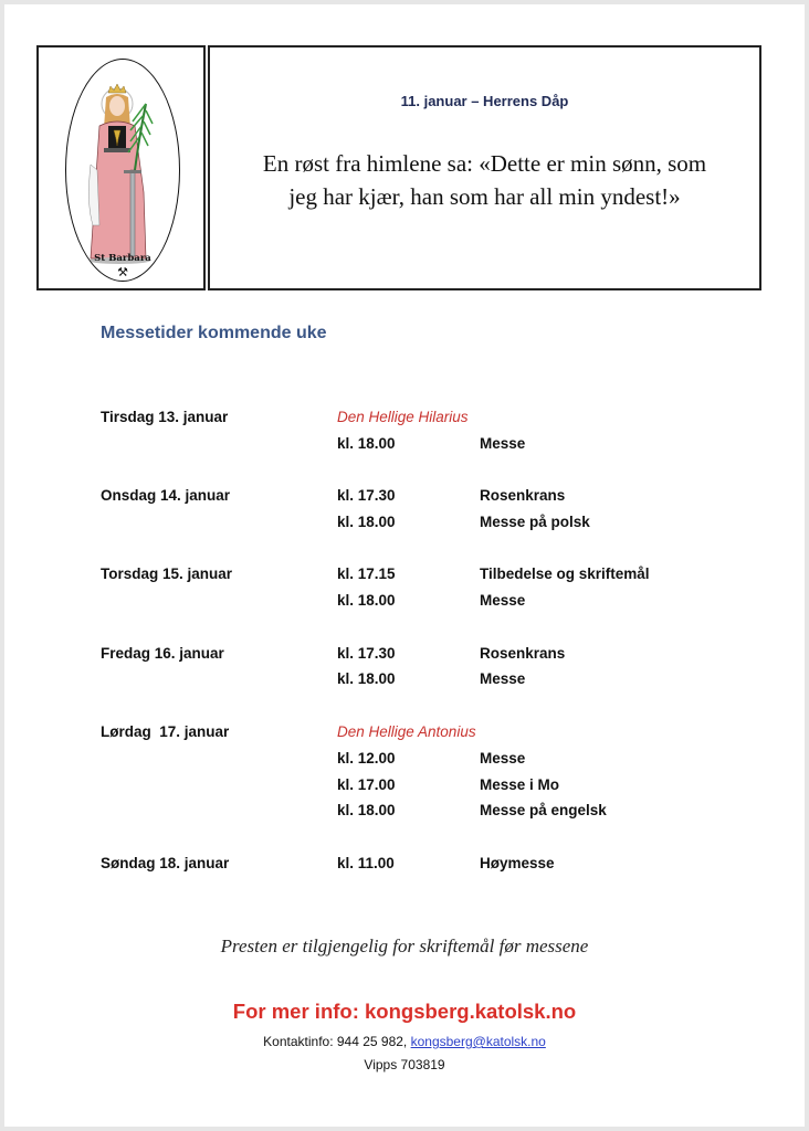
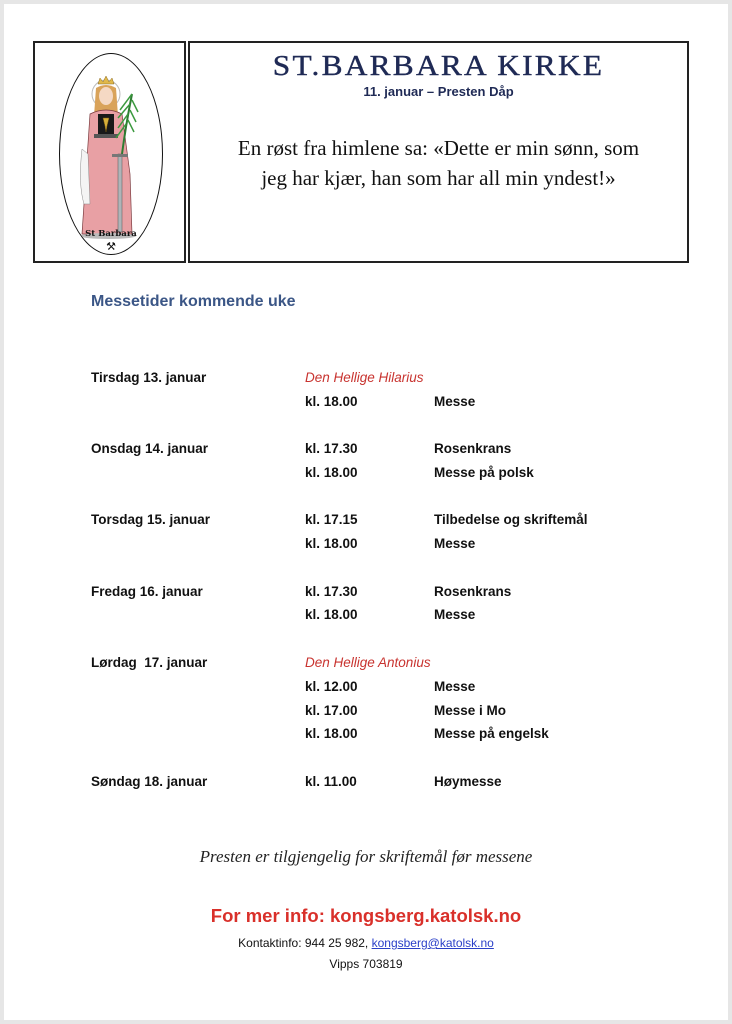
  St Barbara
  ⚒
+ ST.BARBARA KIRKE
- 11. januar – Herrens Dåp
+ 11. januar – Presten Dåp
  En røst fra himlene sa: «Dette er min sønn, som
  jeg har kjær, han som har all min yndest!»
  Messetider kommende uke
  Tirsdag 13. januar
  Den Hellige Hilarius
  kl. 18.00
  Messe
  Onsdag 14. januar
  kl. 17.30
  Rosenkrans
  kl. 18.00
  Messe på polsk
  Torsdag 15. januar
  kl. 17.15
  Tilbedelse og skriftemål
  kl. 18.00
  Messe
  Fredag 16. januar
  kl. 17.30
  Rosenkrans
  kl. 18.00
  Messe
  Lørdag 17. januar
  Den Hellige Antonius
  kl. 12.00
  Messe
  kl. 17.00
  Messe i Mo
  kl. 18.00
  Messe på engelsk
  Søndag 18. januar
  kl. 11.00
  Høymesse
  Presten er tilgjengelig for skriftemål før messene
  For mer info: kongsberg.katolsk.no
  Kontaktinfo: 944 25 982, kongsberg@katolsk.no
  Vipps 703819
